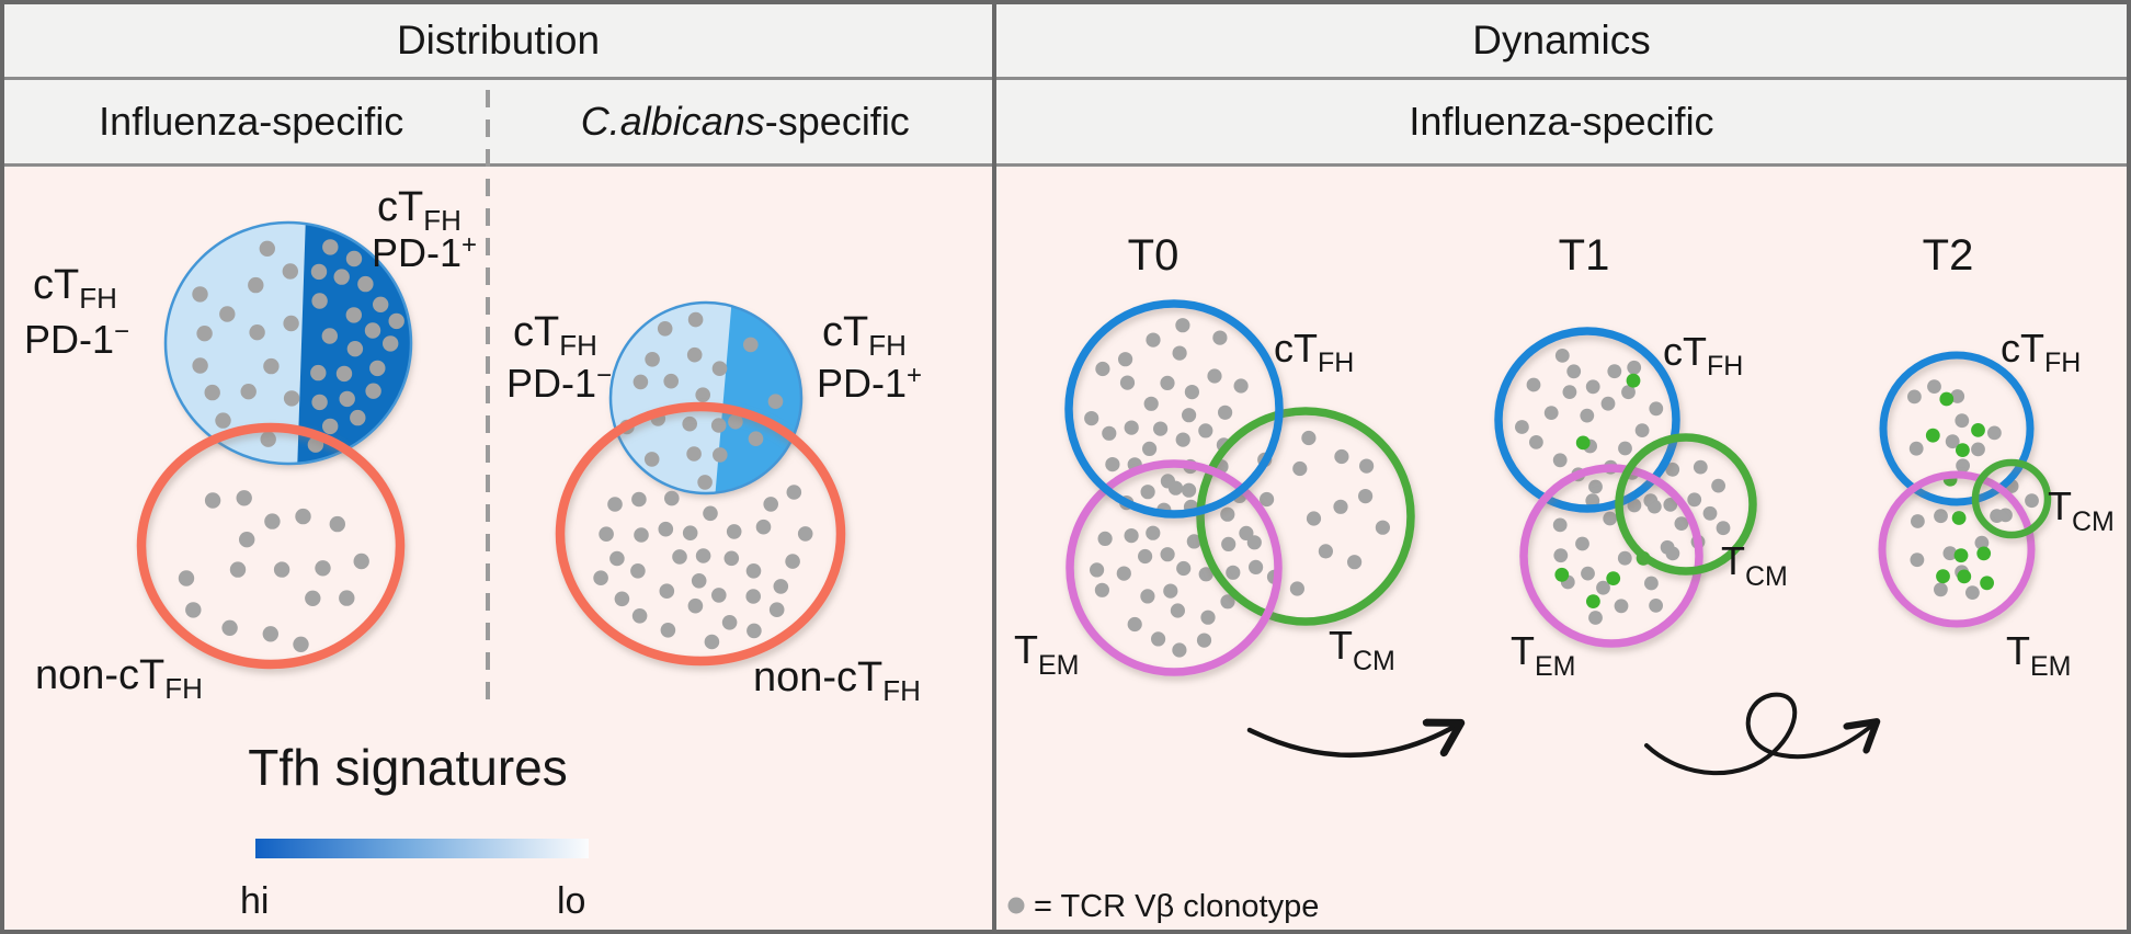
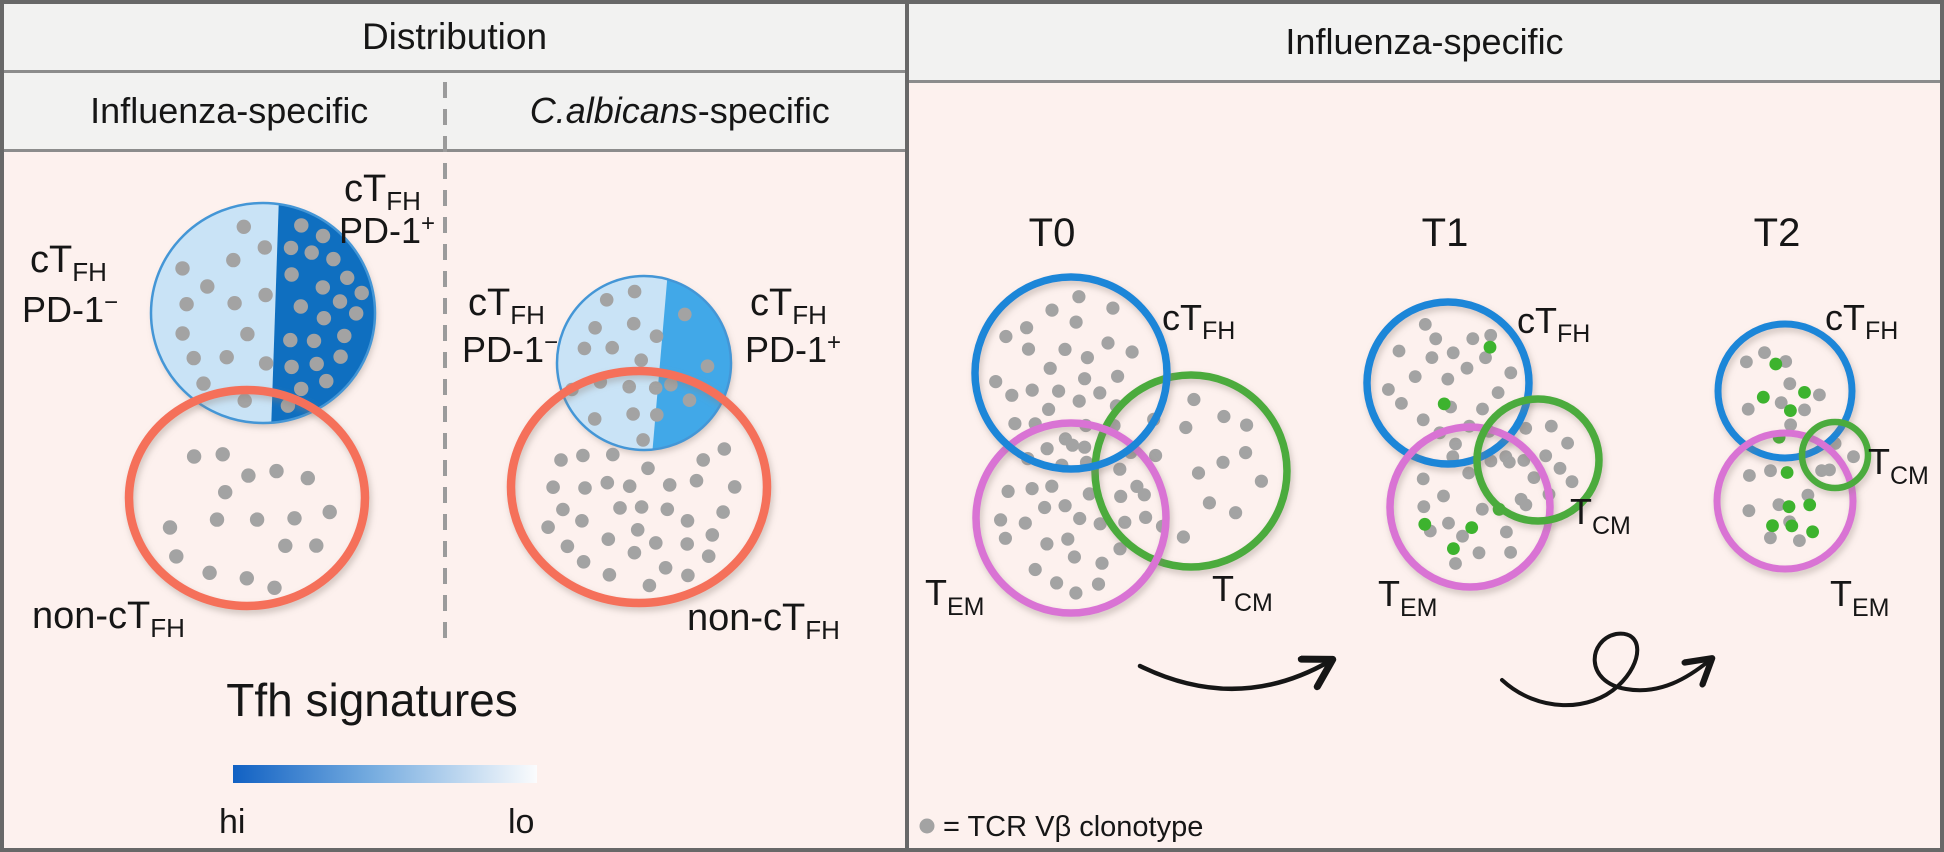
  Distribution
  Influenza-specific
  C.albicans-specific
  cTFH
  PD-1−
  cTFH
  PD-1+
  non-cTFH
  cTFH
  PD-1−
  cTFH
  PD-1+
  non-cTFH
  Tfh signatures
  hi
  lo
- Dynamics
  Influenza-specific
  T0
  cTFH
  TEM
  TCM
  T1
  cTFH
  TEM
  TCM
  T2
  cTFH
  TEM
  TCM
  = TCR Vβ clonotype
